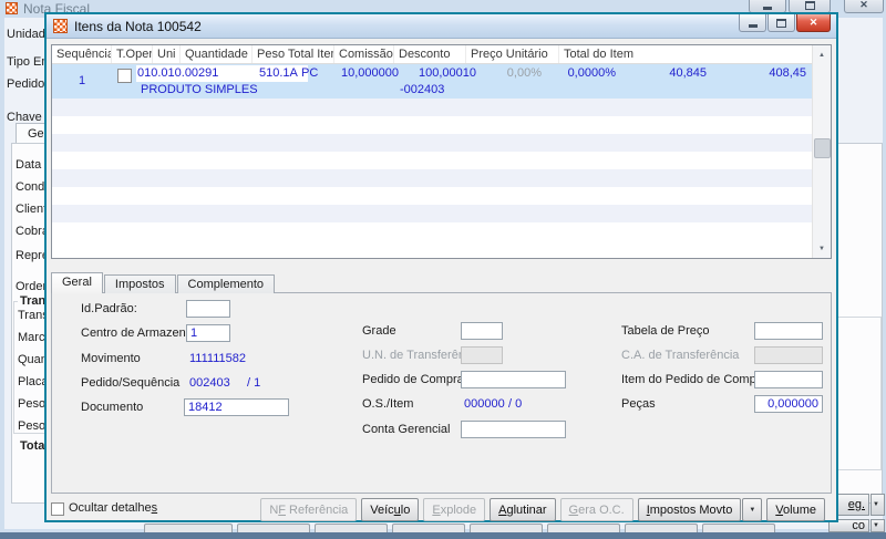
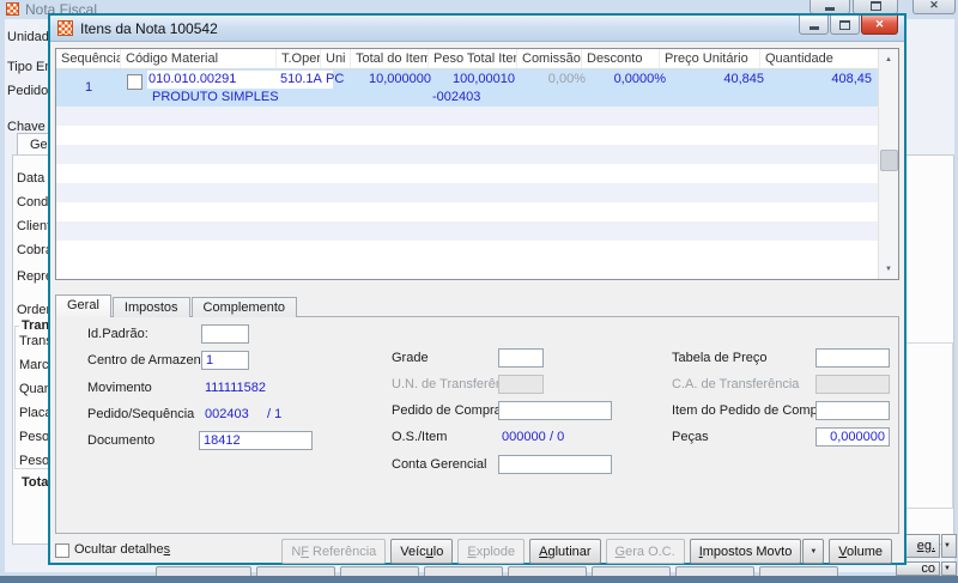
  Nota Fiscal
  ✕
  Unidad
  Tipo E
  Pedido
  Chave
  Data
  Cond
  Clien
  Cobr
  Repr
  Orde
  Tran
  Tran
  Marc
  Qua
  Plac
  Peso
  Peso
  Tota
  eg.
  co
  Itens da Nota 100542
  ✕
  Sequência
+ Código Material
  T.Oper
  Uni
- Quantidade
+ Total do Item
  Peso Total Ite
  Comissão
  Desconto
  Preço Unitário
- Total do Item
+ Quantidade
  1
  010.010.00291
  510.1A
  PC
  10,000000
  100,00010
  0,00%
  0,0000%
  40,845
  408,45
  PRODUTO SIMPLES
  -002403
  Geral
  Impostos
  Complemento
  Id.Padrão:
  Centro de Armazen
  1
  Movimento
  111111582
  Pedido/Sequência
  002403
  / 1
  Documento
  18412
  Grade
  U.N. de Transferê
  Pedido de Compr
  O.S./Item
  000000
  / 0
  Conta Gerencial
  Tabela de Preço
  C.A. de Transferência
  Item do Pedido de Comp
  Peças
  0,000000
  Ocultar detalhes
  NF Referência
  Veículo
  Explode
  Aglutinar
  Gera O.C.
  Impostos Movto
  Volume
